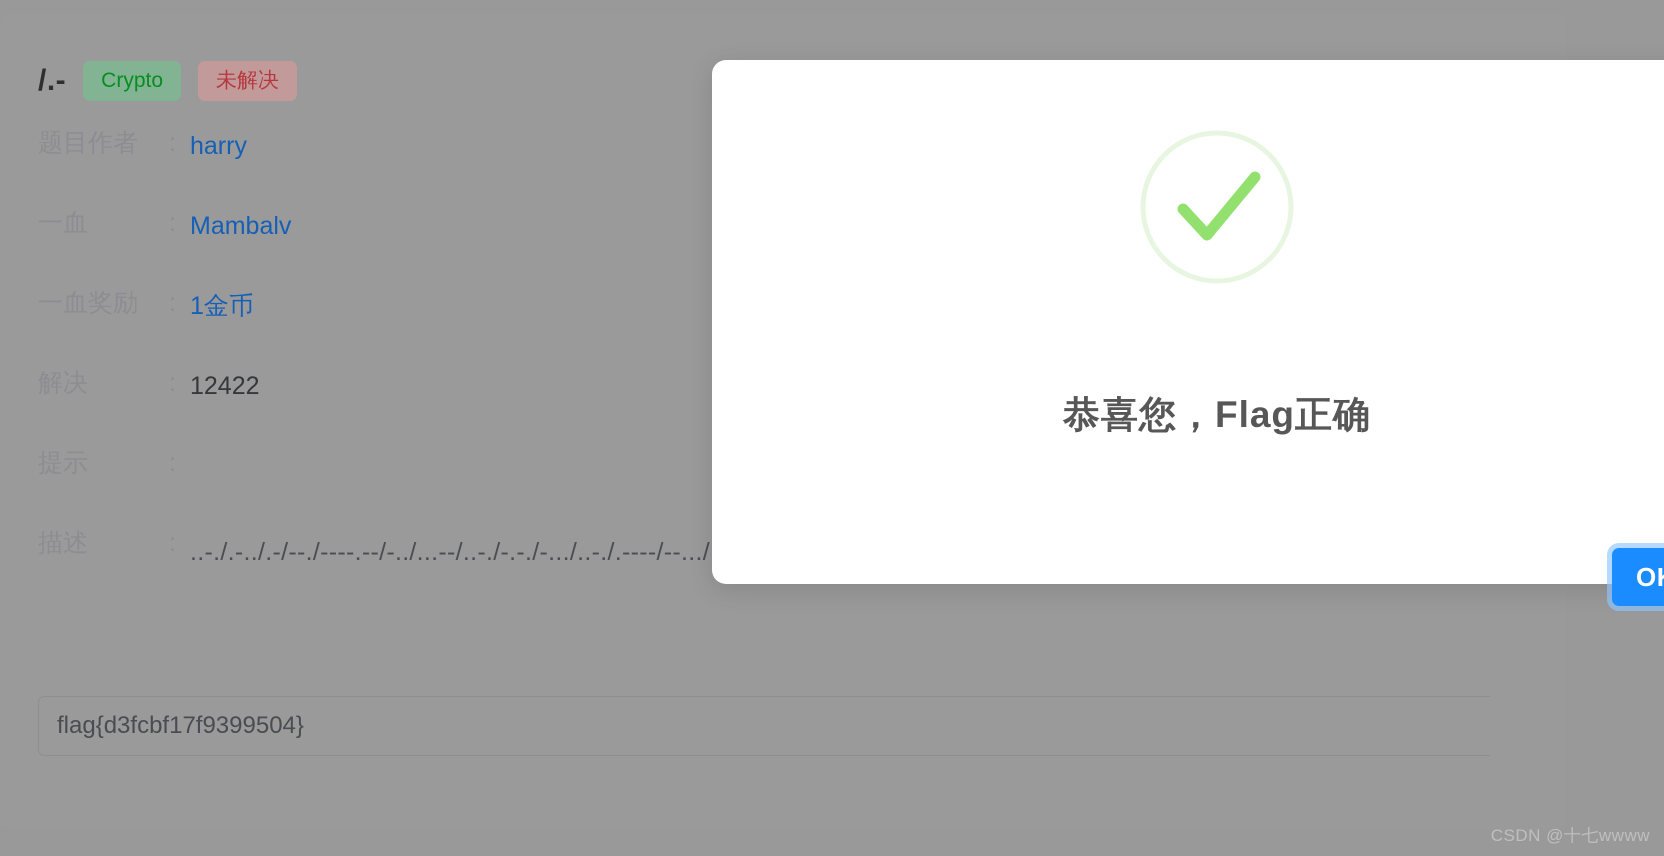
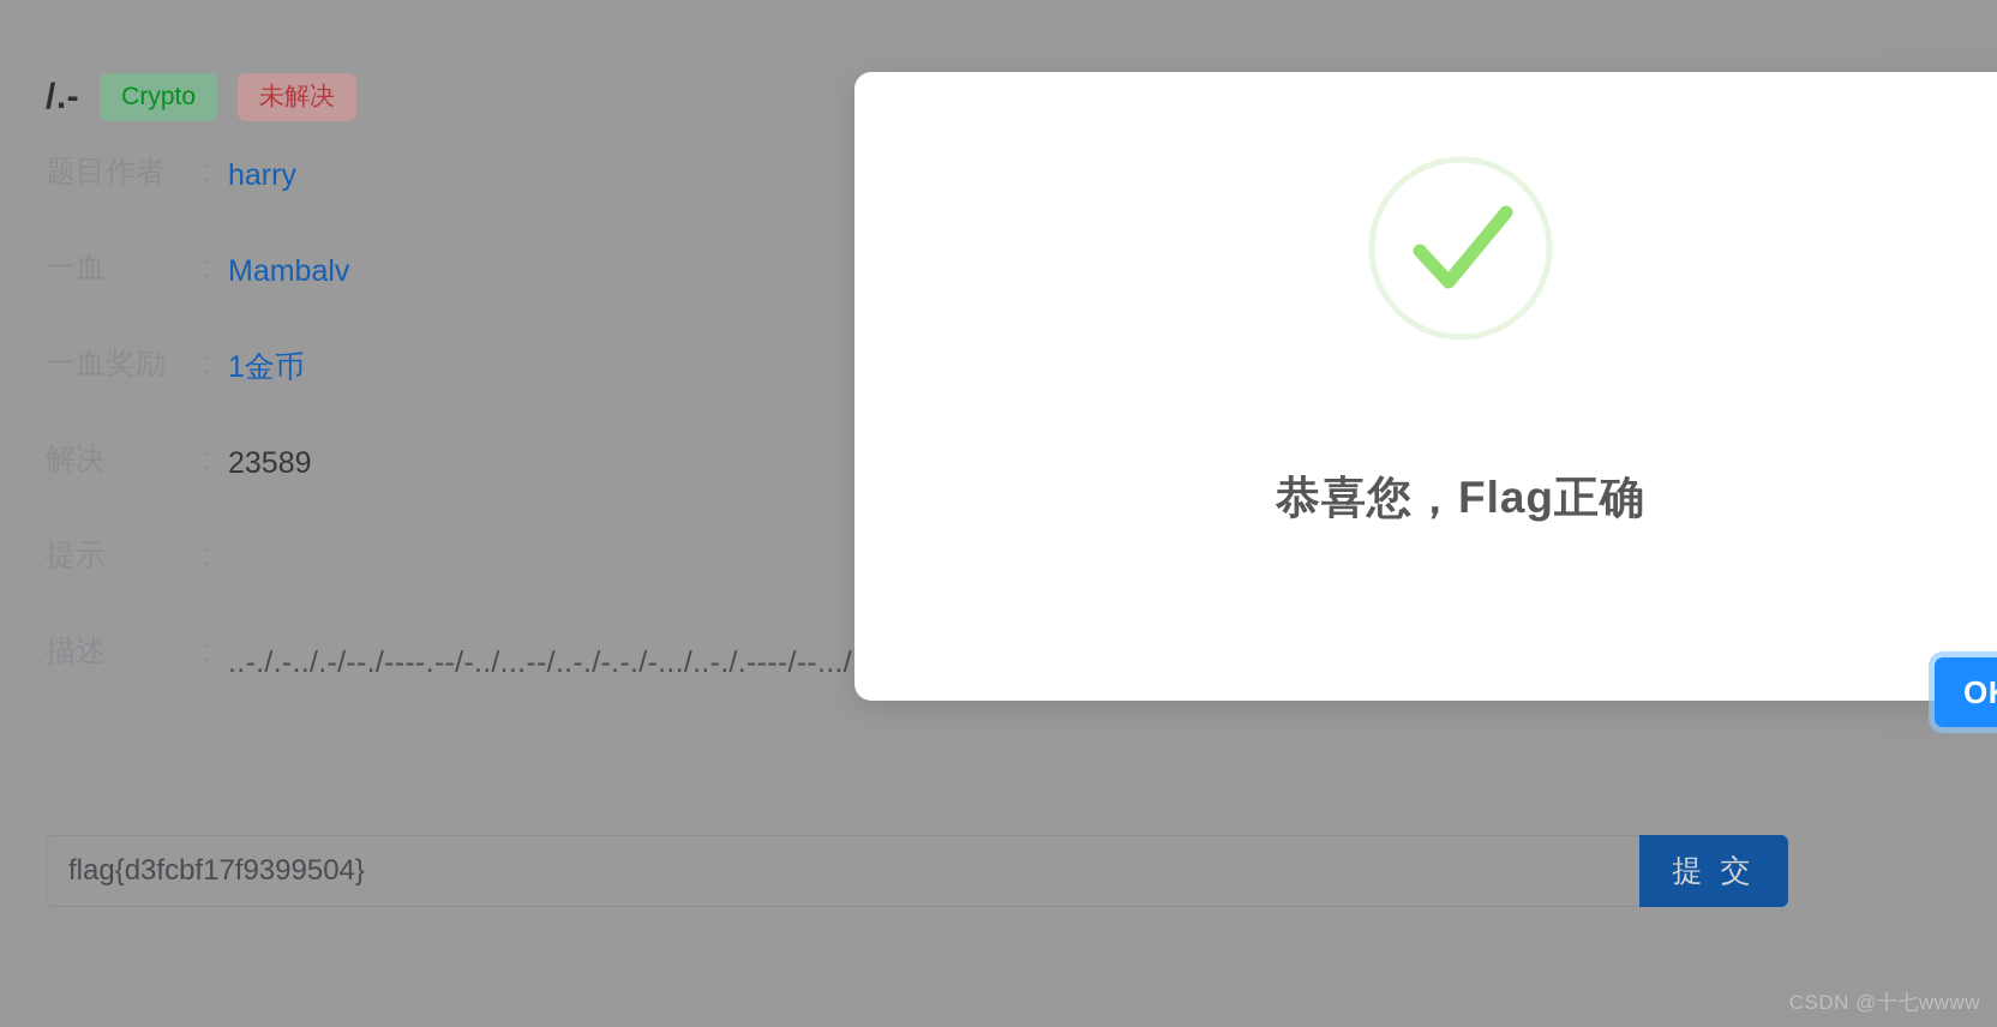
  /.-
  Crypto
  未解决
  harry
  Mambalv
  1金币
- 12422
+ 23589
  flag{d3fcbf17f9399504}
+ 提 交
  CSDN @十七wwww
  恭喜您，Flag正确
